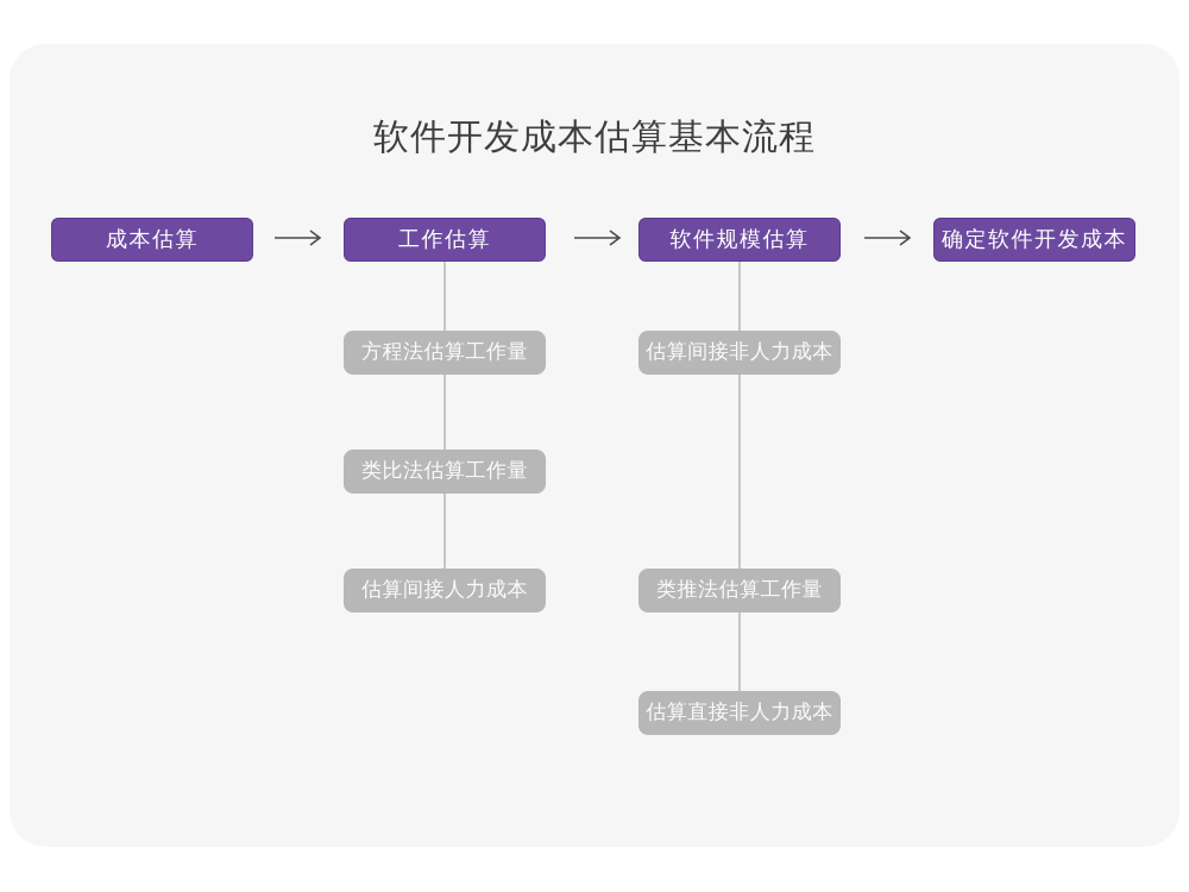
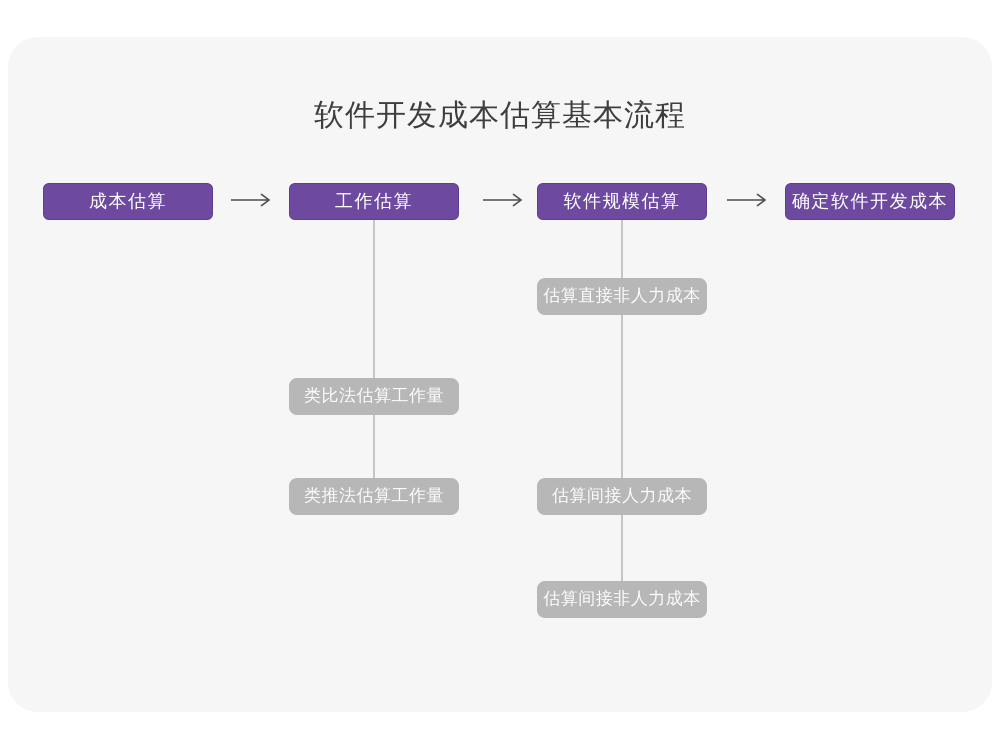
  软件开发成本估算基本流程
  成本估算
  工作估算
  软件规模估算
  确定软件开发成本
- 方程法估算工作量
  类比法估算工作量
- 估算间接人力成本
+ 类推法估算工作量
- 估算间接非人力成本
+ 估算直接非人力成本
- 类推法估算工作量
+ 估算间接人力成本
- 估算直接非人力成本
+ 估算间接非人力成本
